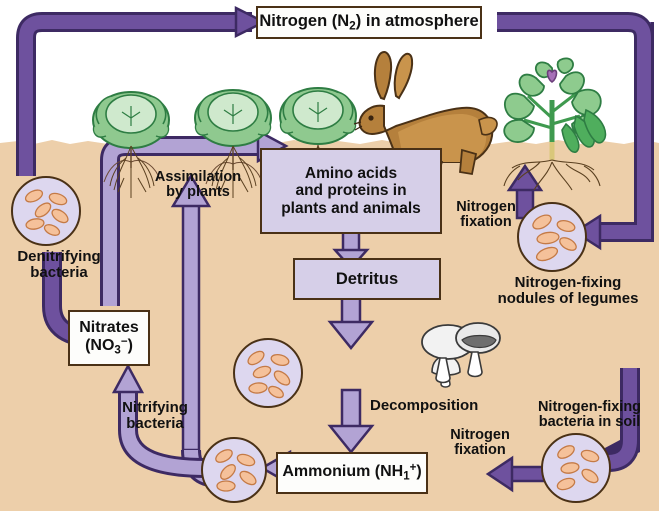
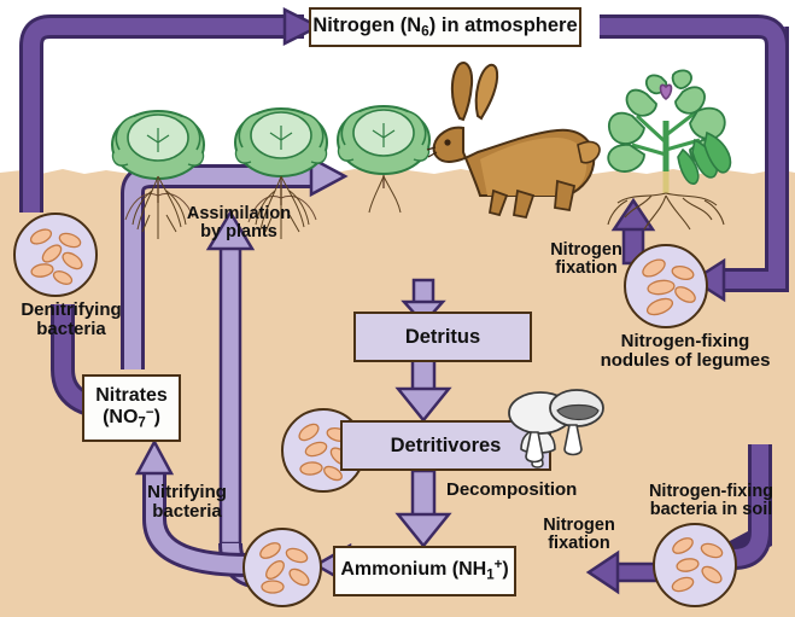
- Nitrogen (N2) in atmosphere
+ Nitrogen (N6) in atmosphere
- Amino acids
- and proteins in
- plants and animals
  Detritus
+ Detritivores
  Ammonium (NH1+)
  Nitrates
- (NO3−)
+ (NO7−)
  Assimilation
  by plants
  Denitrifying
  bacteria
  Nitrifying
  bacteria
  Nitrogen
  fixation
  Nitrogen-fixing
  nodules of legumes
  Nitrogen
  fixation
  Nitrogen-fixing
  bacteria in soil
  Decomposition
